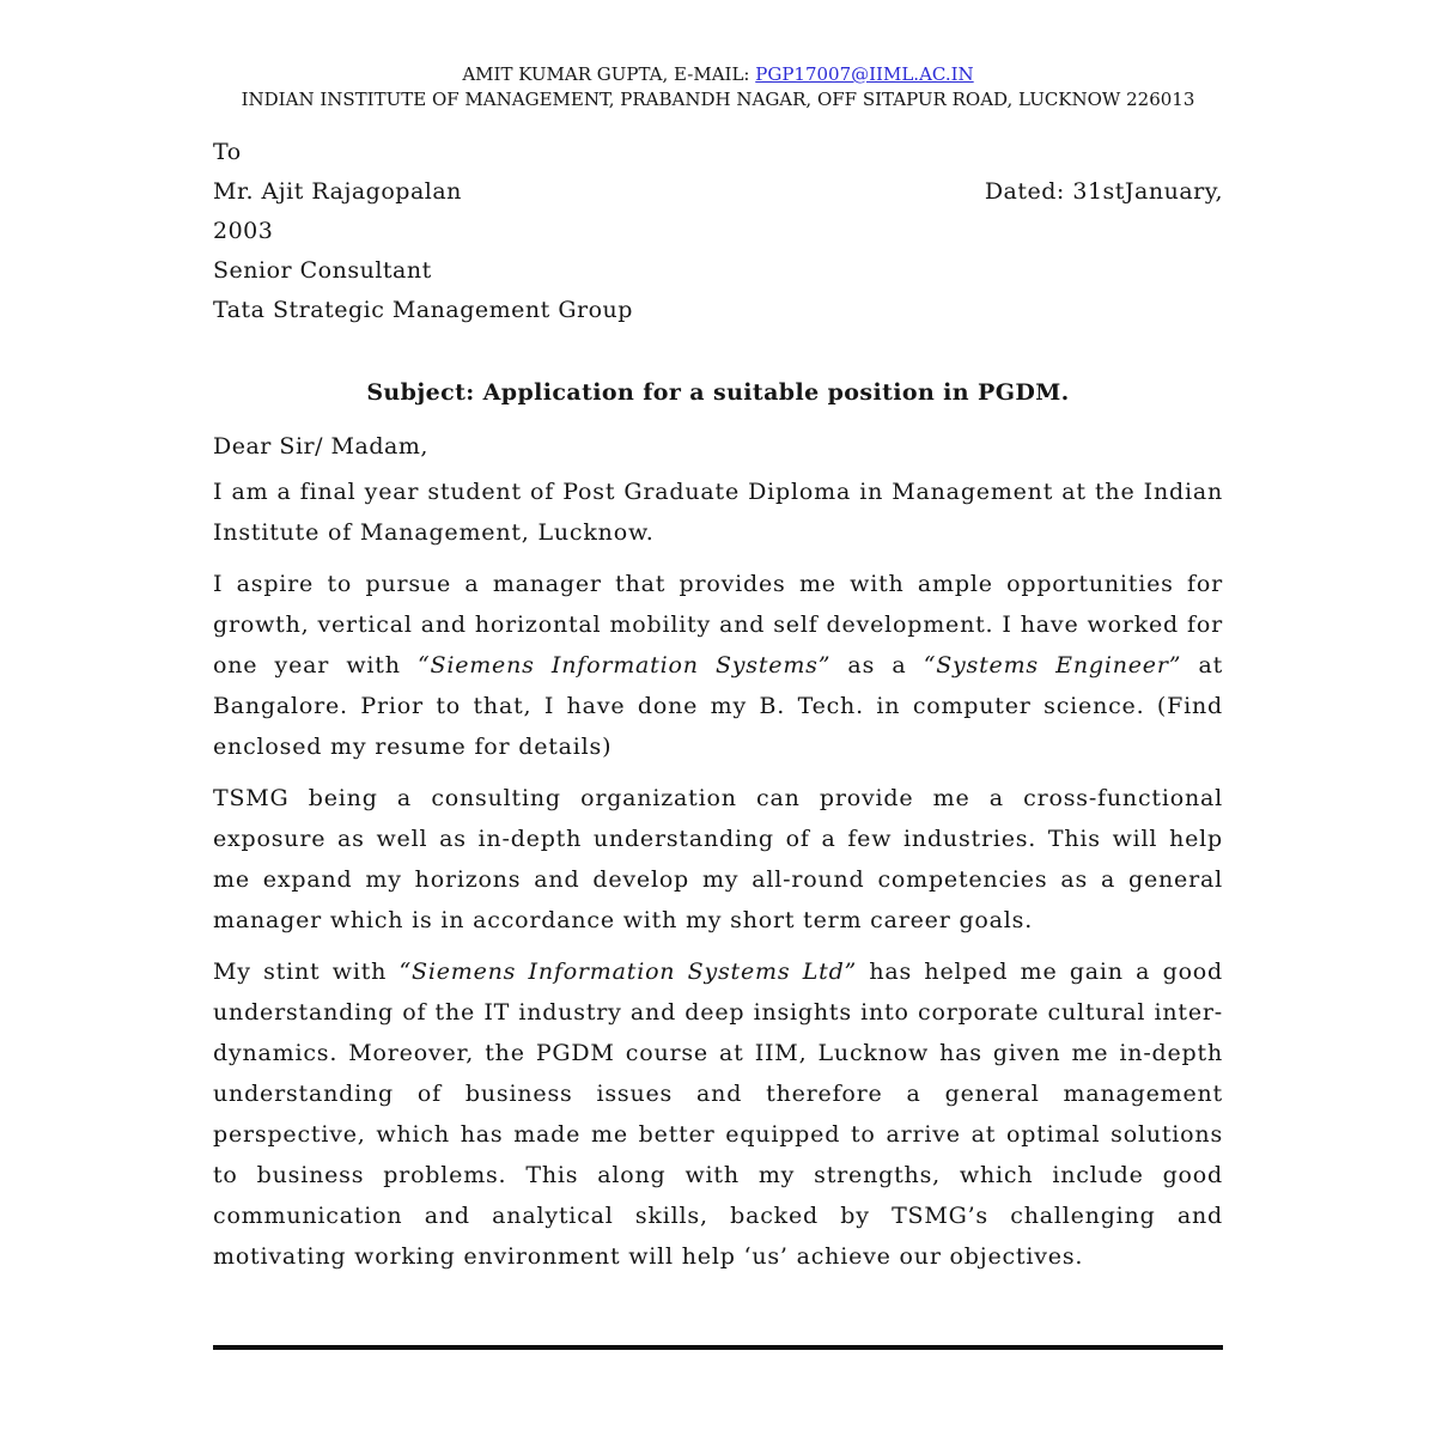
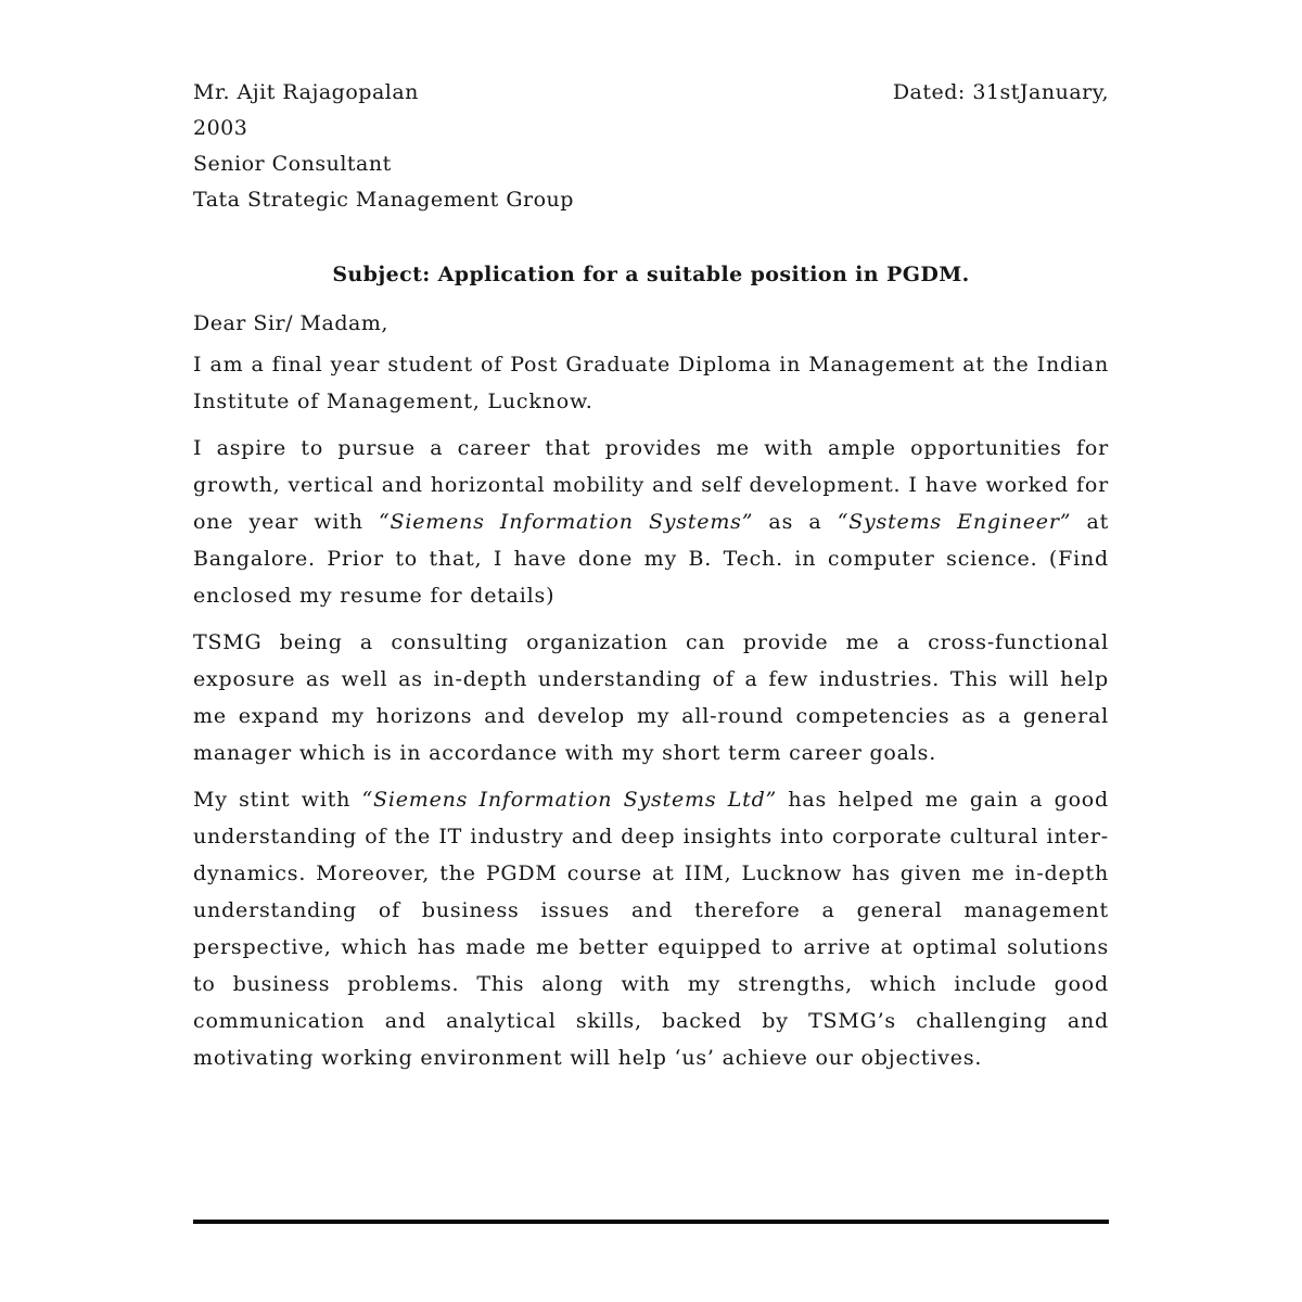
- AMIT KUMAR GUPTA, E-MAIL: PGP17007@IIML.AC.IN
- INDIAN INSTITUTE OF MANAGEMENT, PRABANDH NAGAR, OFF SITAPUR ROAD, LUCKNOW 226013
- To
  Mr. Ajit Rajagopalan
  Dated: 31stJanuary,
  2003
  Senior Consultant
  Tata Strategic Management Group
  Subject: Application for a suitable position in PGDM.
  Dear Sir/ Madam,
  I am a final year student of Post Graduate Diploma in Management at the Indian Institute of Management, Lucknow.
- I aspire to pursue a manager that provides me with ample opportunities for growth, vertical and horizontal mobility and self development. I have worked for one year with “Siemens Information Systems” as a “Systems Engineer” at Bangalore. Prior to that, I have done my B. Tech. in computer science. (Find enclosed my resume for details)
+ I aspire to pursue a career that provides me with ample opportunities for growth, vertical and horizontal mobility and self development. I have worked for one year with “Siemens Information Systems” as a “Systems Engineer” at Bangalore. Prior to that, I have done my B. Tech. in computer science. (Find enclosed my resume for details)
  TSMG being a consulting organization can provide me a cross-functional exposure as well as in-depth understanding of a few industries. This will help me expand my horizons and develop my all-round competencies as a general manager which is in accordance with my short term career goals.
  My stint with “Siemens Information Systems Ltd” has helped me gain a good understanding of the IT industry and deep insights into corporate cultural inter-dynamics. Moreover, the PGDM course at IIM, Lucknow has given me in-depth understanding of business issues and therefore a general management perspective, which has made me better equipped to arrive at optimal solutions to business problems. This along with my strengths, which include good communication and analytical skills, backed by TSMG’s challenging and motivating working environment will help ‘us’ achieve our objectives.
